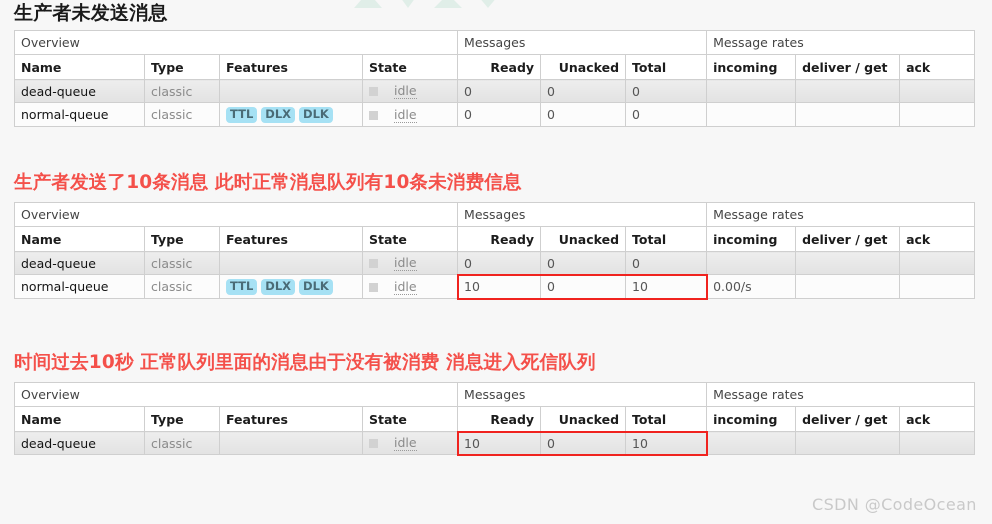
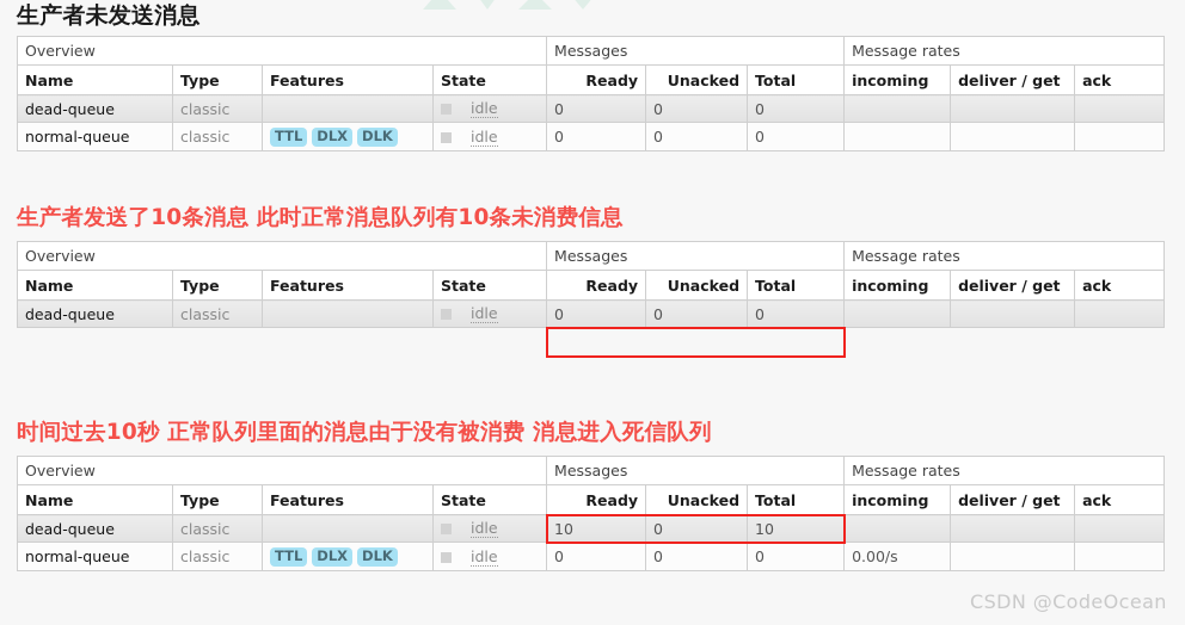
  生产者未发送消息
  Overview	Messages	Message rates
  Name	Type	Features	State	Ready	Unacked	Total	incoming	deliver / get	ack
  dead-queue	classic		idle	0	0	0
  normal-queue	classic	TTL DLX DLK	idle	0	0	0
  生产者发送了10条消息 此时正常消息队列有10条未消费信息
  Overview	Messages	Message rates
  Name	Type	Features	State	Ready	Unacked	Total	incoming	deliver / get	ack
  dead-queue	classic		idle	0	0	0
- normal-queue	classic	TTL DLX DLK	idle	10	0	10	0.00/s
  时间过去10秒 正常队列里面的消息由于没有被消费 消息进入死信队列
  Overview	Messages	Message rates
  Name	Type	Features	State	Ready	Unacked	Total	incoming	deliver / get	ack
  dead-queue	classic		idle	10	0	10
+ normal-queue	classic	TTL DLX DLK	idle	0	0	0	0.00/s
  CSDN @CodeOcean
